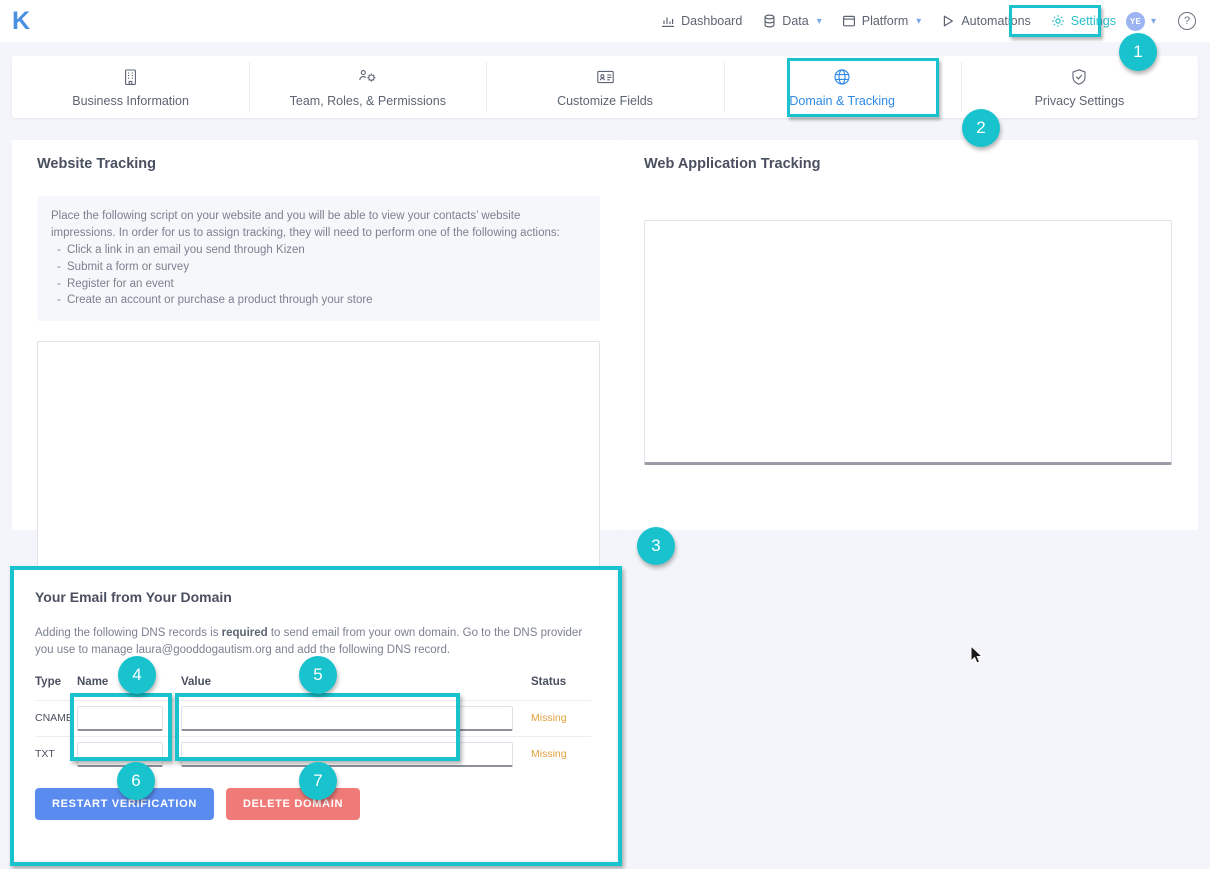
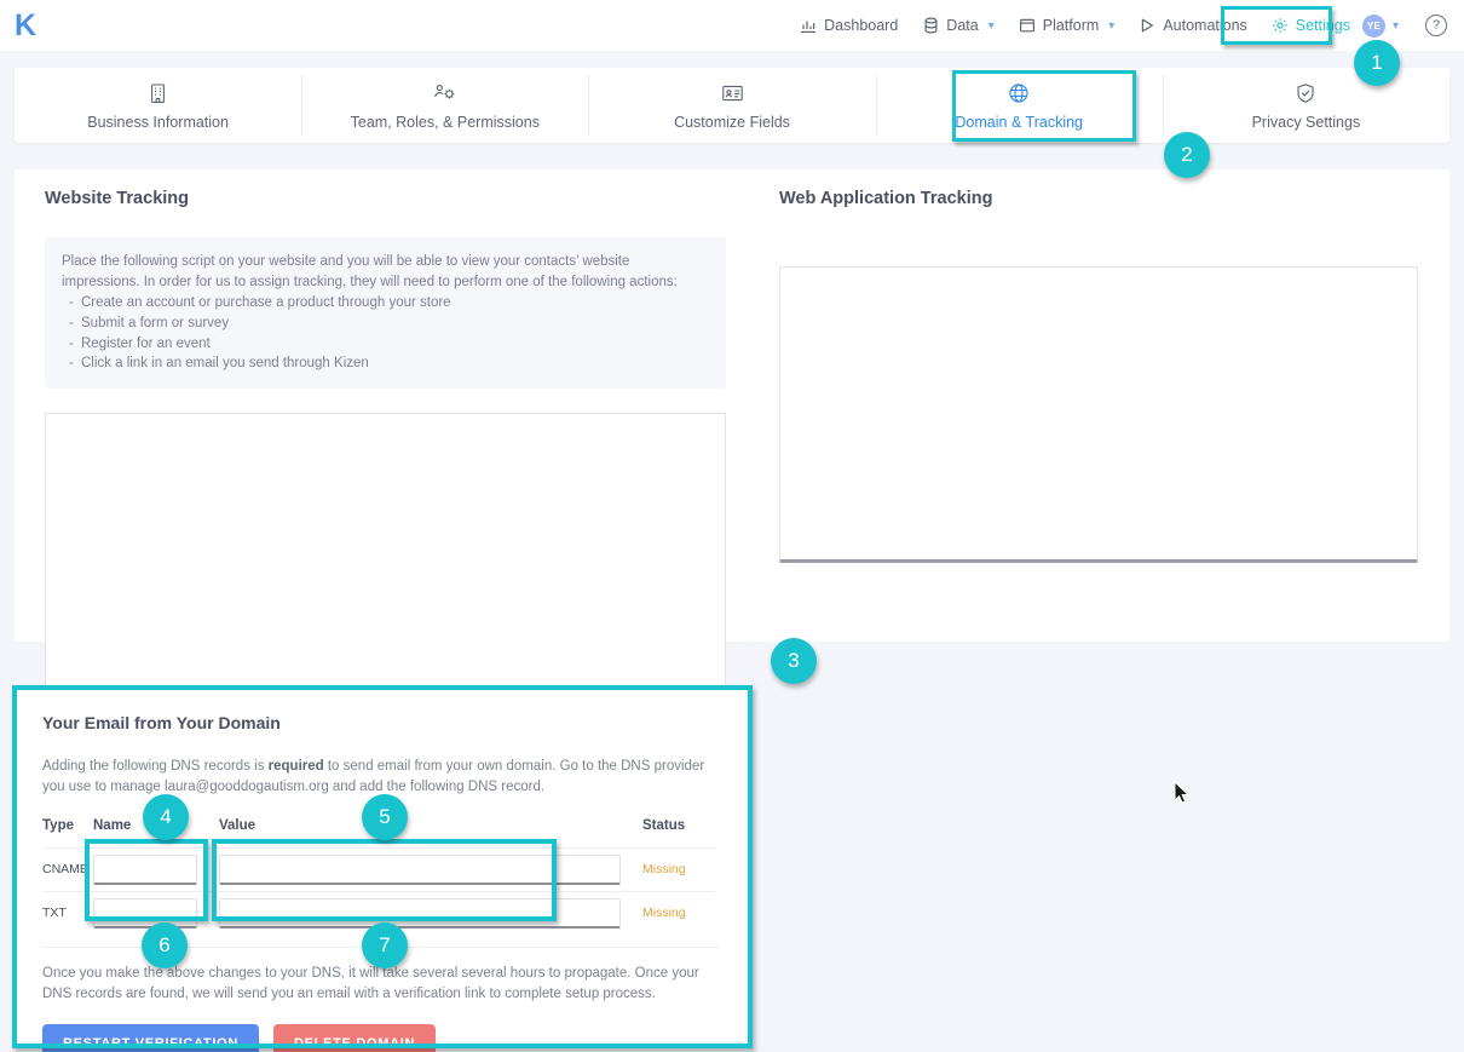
  K
  Dashboard
  Data
  ▾
  Platform
  ▾
  Automations
  Settings
  YE
  ▾
  ?
  Business Information
  Team, Roles, & Permissions
  Customize Fields
  Domain & Tracking
  Privacy Settings
  Website Tracking
  Place the following script on your website and you will be able to view your contacts’ website impressions. In order for us to assign tracking, they will need to perform one of the following actions:
- Click a link in an email you send through Kizen
+ Create an account or purchase a product through your store
  Submit a form or survey
  Register for an event
- Create an account or purchase a product through your store
+ Click a link in an email you send through Kizen
  Web Application Tracking
  Your Email from Your Domain
  Adding the following DNS records is required to send email from your own domain. Go to the DNS provider you use to manage laura@gooddogautism.org and add the following DNS record.
  Type	Name	Value	Status
  CNAME			Missing
  TXT			Missing
+ Once you make the above changes to your DNS, it will take several several hours to propagate. Once your DNS records are found, we will send you an email with a verification link to complete setup process.
  RESTART VERIFICATION
  DELETE DOMAIN
  1
  2
  3
  4
  5
  6
  7
